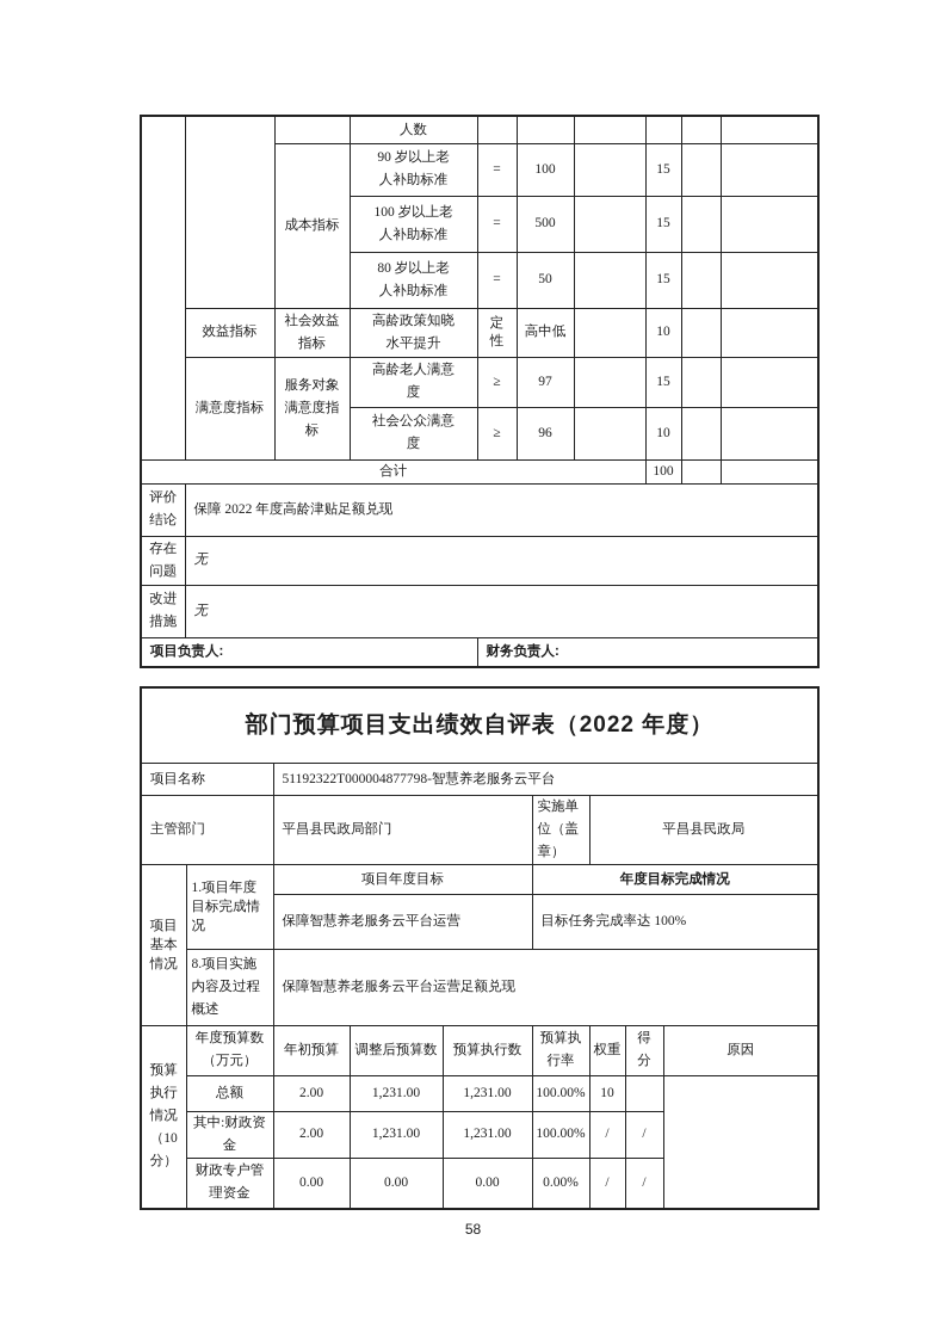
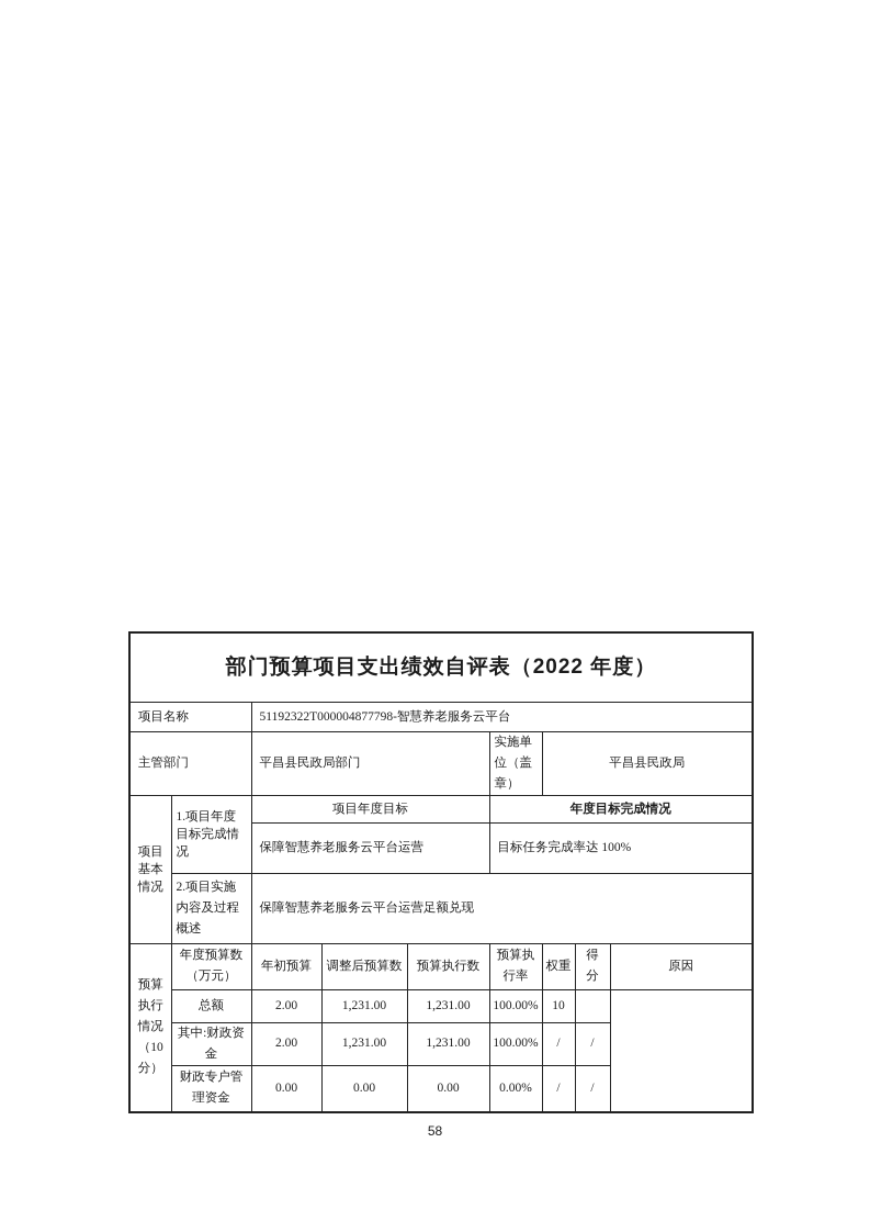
- 			人数
- 成本指标	90 岁以上老 人补助标准	=	100		15
- 100 岁以上老 人补助标准	=	500		15
- 80 岁以上老 人补助标准	=	50		15
- 效益指标	社会效益 指标	高龄政策知晓 水平提升	定 性	高中低		10
- 满意度指标	服务对象 满意度指 标	高龄老人满意 度	≥	97		15
- 社会公众满意 度	≥	96		10
- 合计	100
- 评价 结论	保障 2022 年度高龄津贴足额兑现
- 存在 问题	无
- 改进 措施	无
- 项目负责人:	财务负责人:
  部门预算项目支出绩效自评表（2022 年度）
  项目名称	51192322T000004877798-智慧养老服务云平台
  主管部门	平昌县民政局部门	实施单 位（盖 章）	平昌县民政局
  项目 基本 情况	1.项目年度 目标完成情 况	项目年度目标	年度目标完成情况
  保障智慧养老服务云平台运营	目标任务完成率达 100%
- 8.项目实施 内容及过程 概述	保障智慧养老服务云平台运营足额兑现
+ 2.项目实施 内容及过程 概述	保障智慧养老服务云平台运营足额兑现
  预算 执行 情况 （10 分）	年度预算数 （万元）	年初预算	调整后预算数	预算执行数	预算执 行率	权重	得 分	原因
  总额	2.00	1,231.00	1,231.00	100.00%	10
  其中:财政资 金	2.00	1,231.00	1,231.00	100.00%	/	/
  财政专户管 理资金	0.00	0.00	0.00	0.00%	/	/
  58
